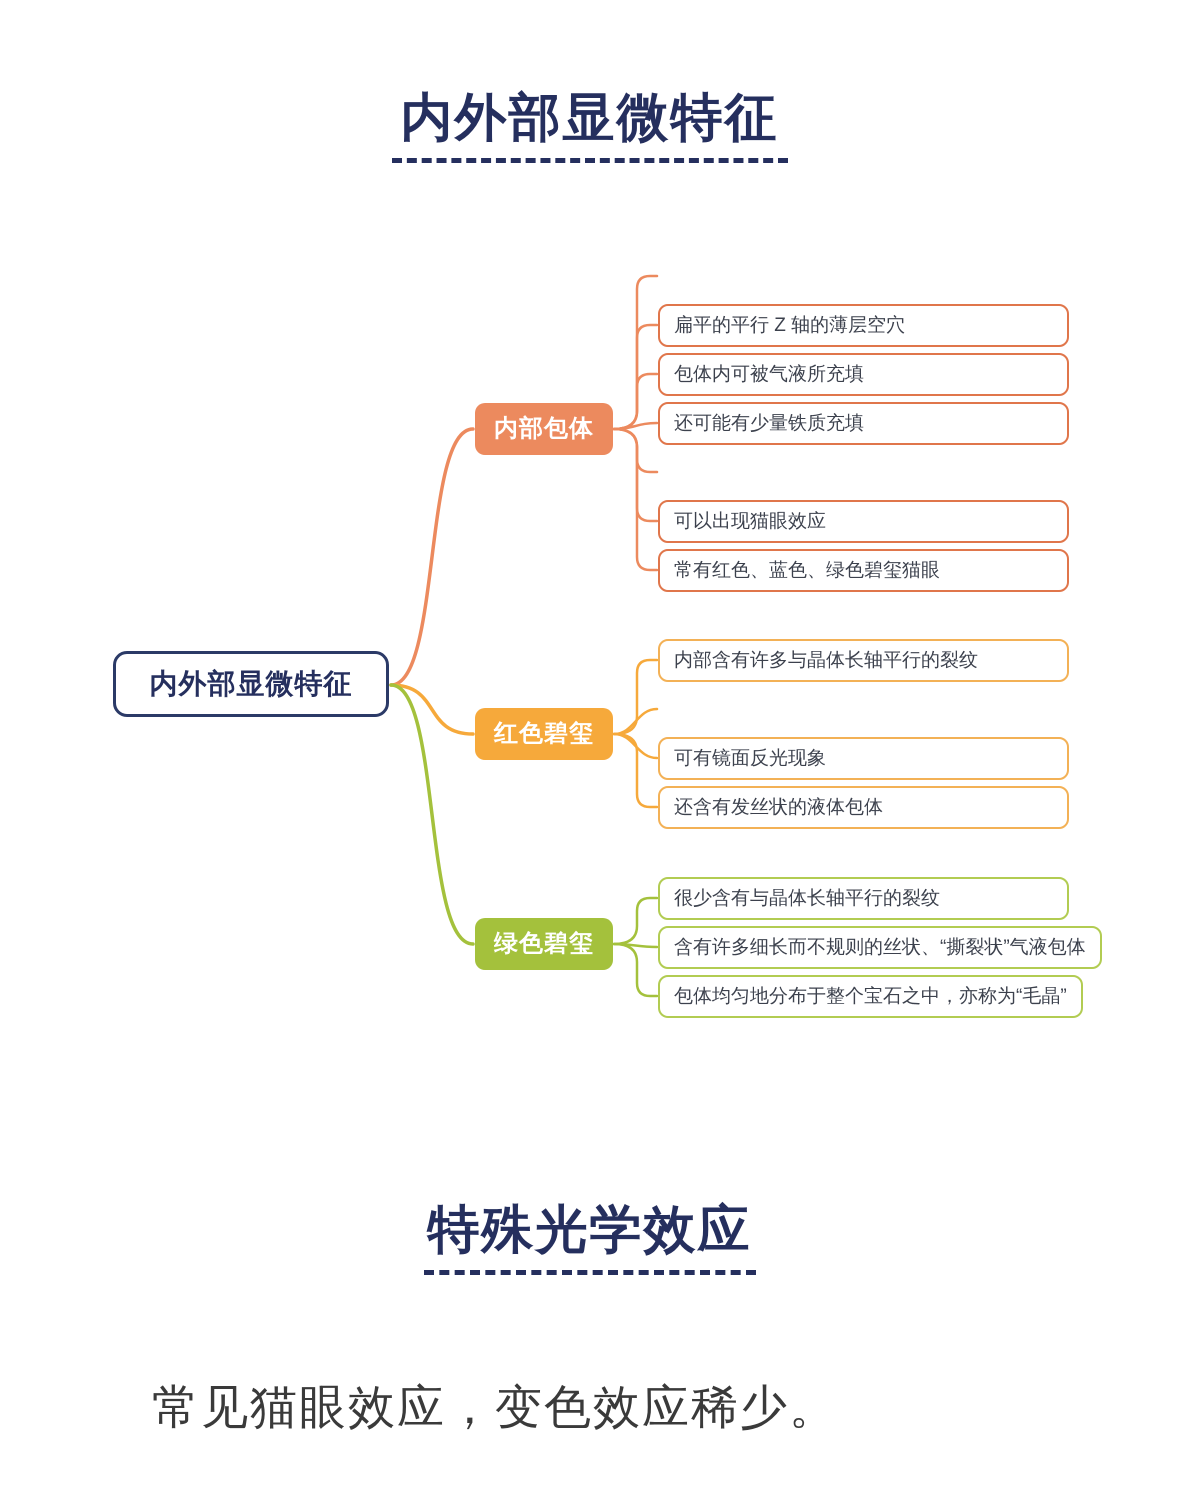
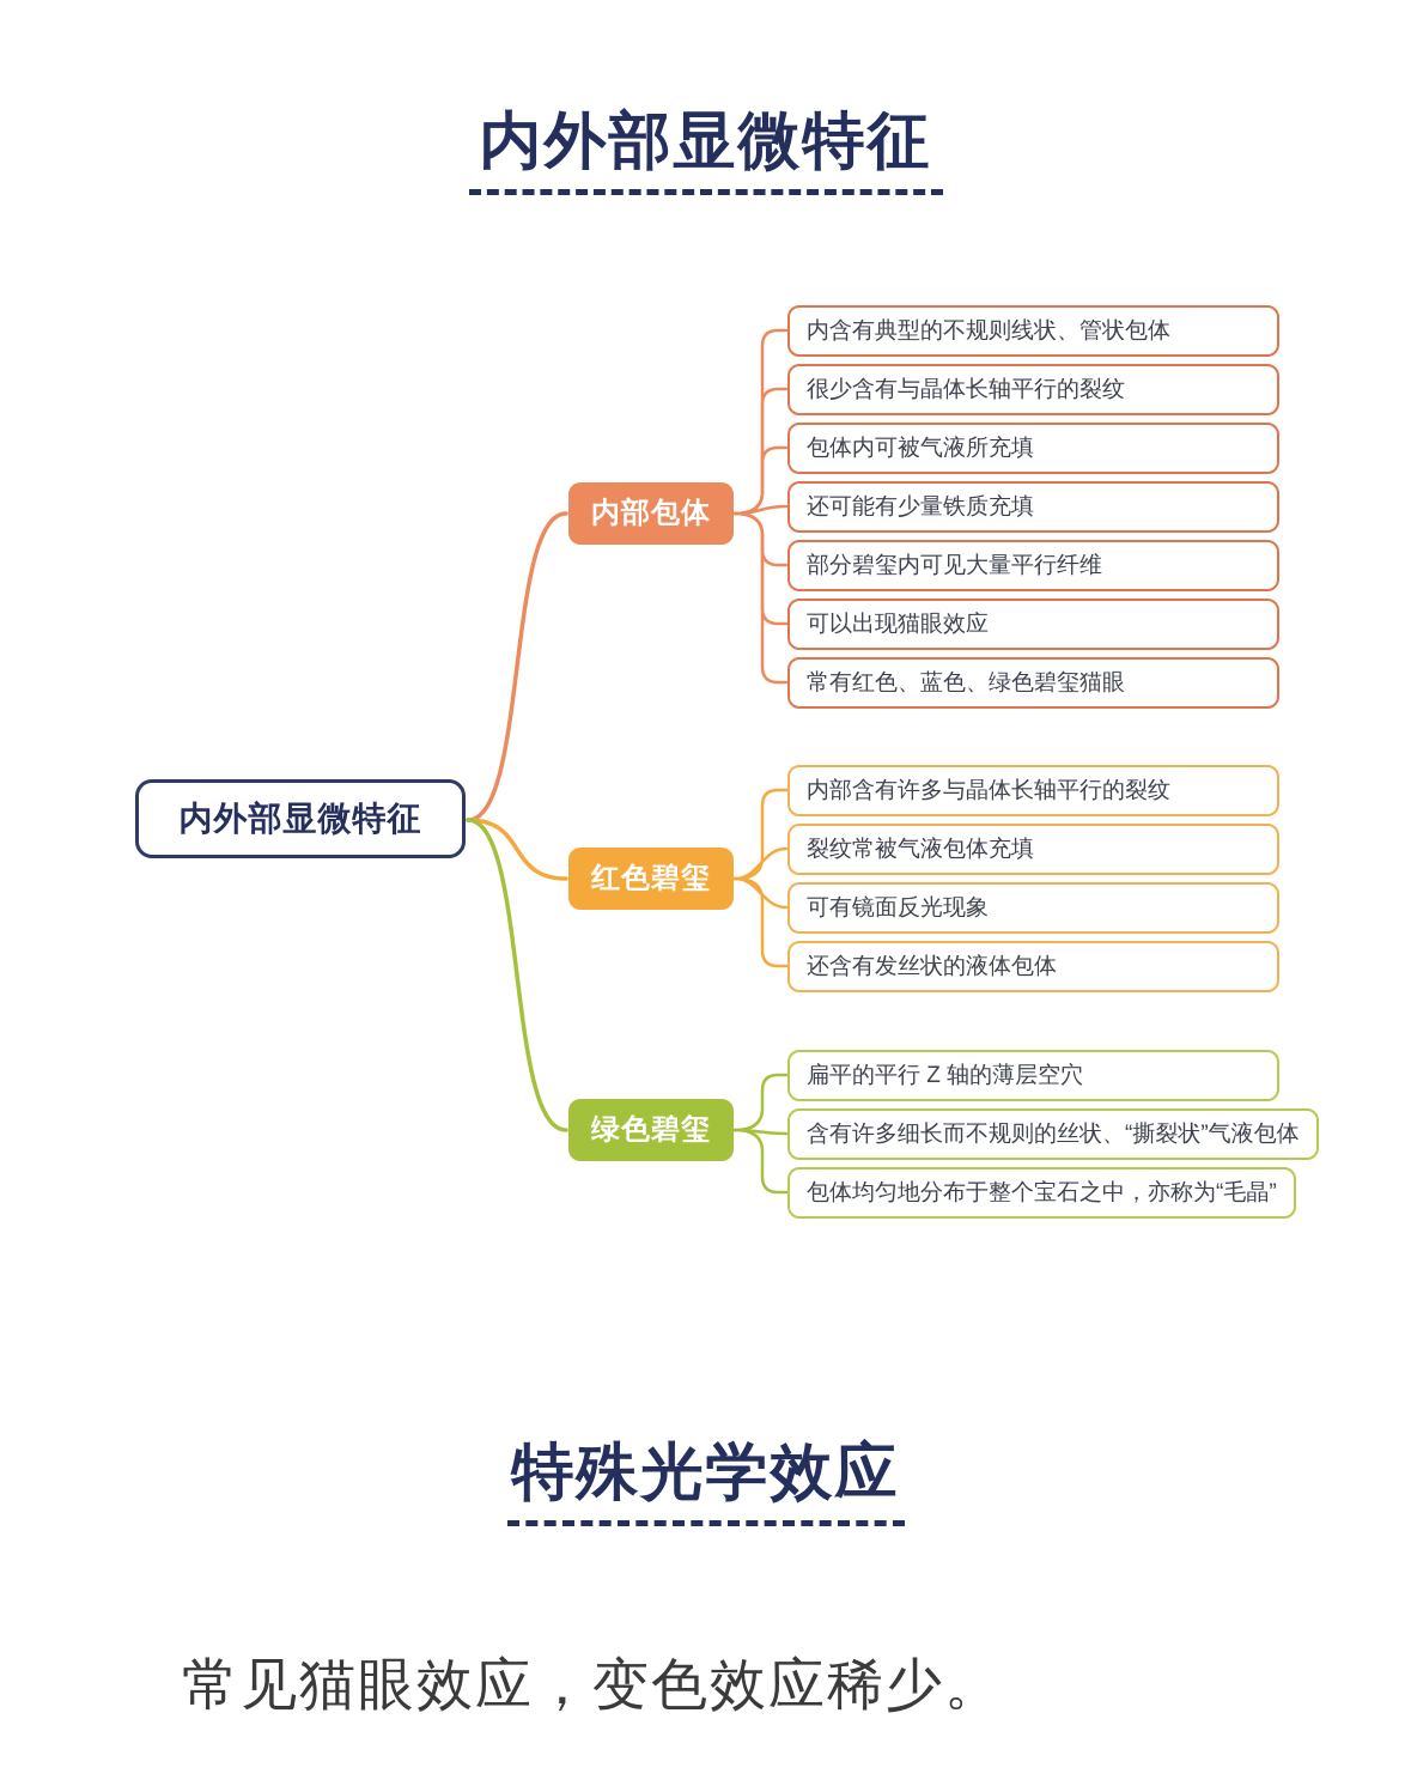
  内外部显微特征
  内外部显微特征
  内部包体
  红色碧玺
  绿色碧玺
+ 内含有典型的不规则线状、管状包体
- 扁平的平行 Z 轴的薄层空穴
+ 很少含有与晶体长轴平行的裂纹
  包体内可被气液所充填
  还可能有少量铁质充填
+ 部分碧玺内可见大量平行纤维
  可以出现猫眼效应
  常有红色、蓝色、绿色碧玺猫眼
  内部含有许多与晶体长轴平行的裂纹
+ 裂纹常被气液包体充填
  可有镜面反光现象
  还含有发丝状的液体包体
- 很少含有与晶体长轴平行的裂纹
+ 扁平的平行 Z 轴的薄层空穴
  含有许多细长而不规则的丝状、“撕裂状”气液包体
  包体均匀地分布于整个宝石之中，亦称为“毛晶”
  特殊光学效应
  常见猫眼效应，变色效应稀少。
